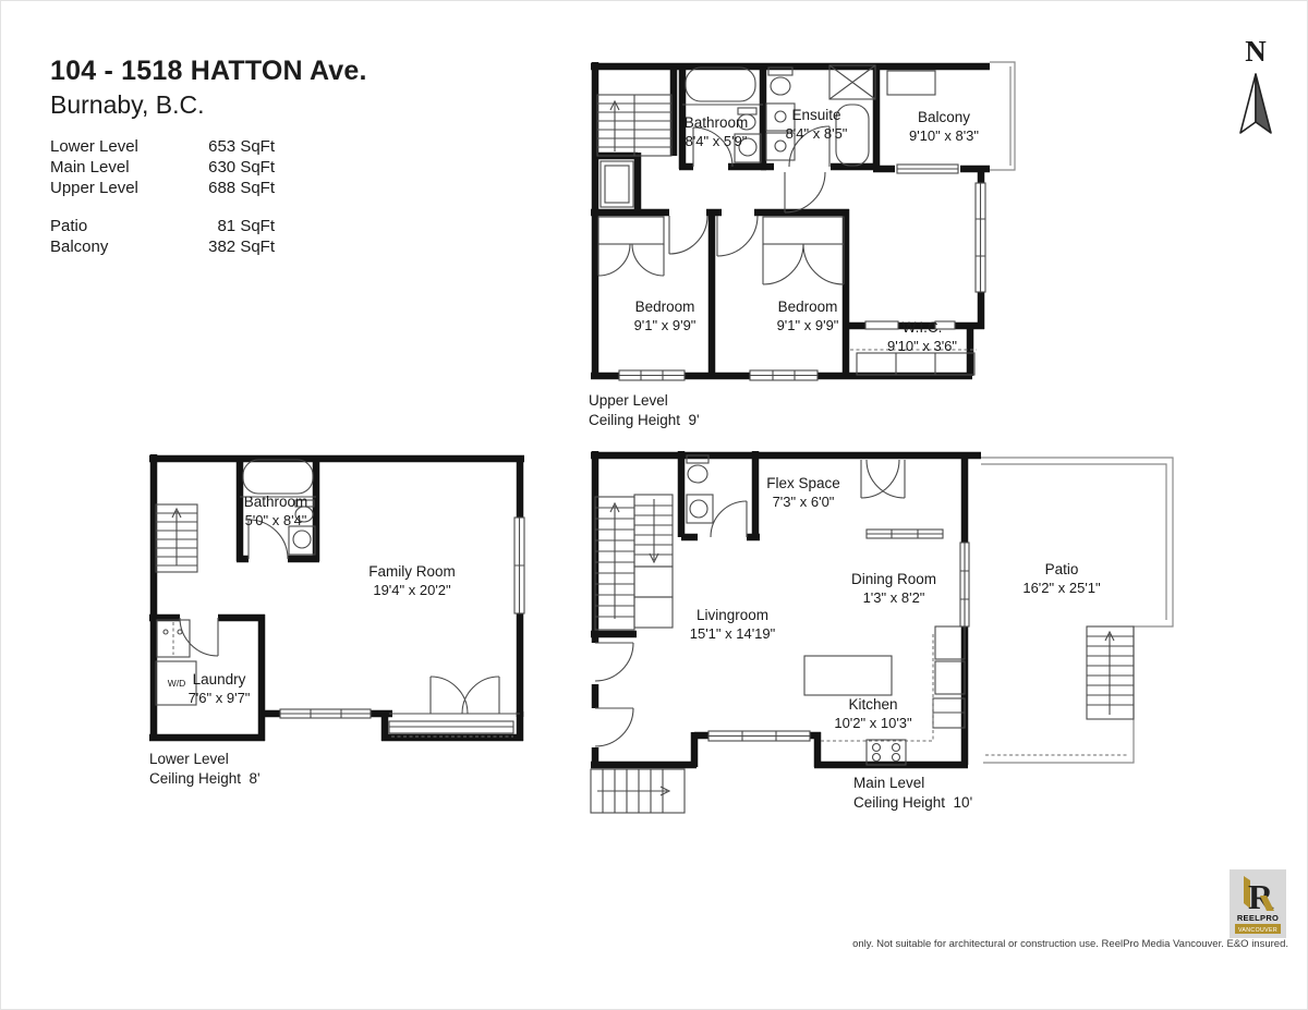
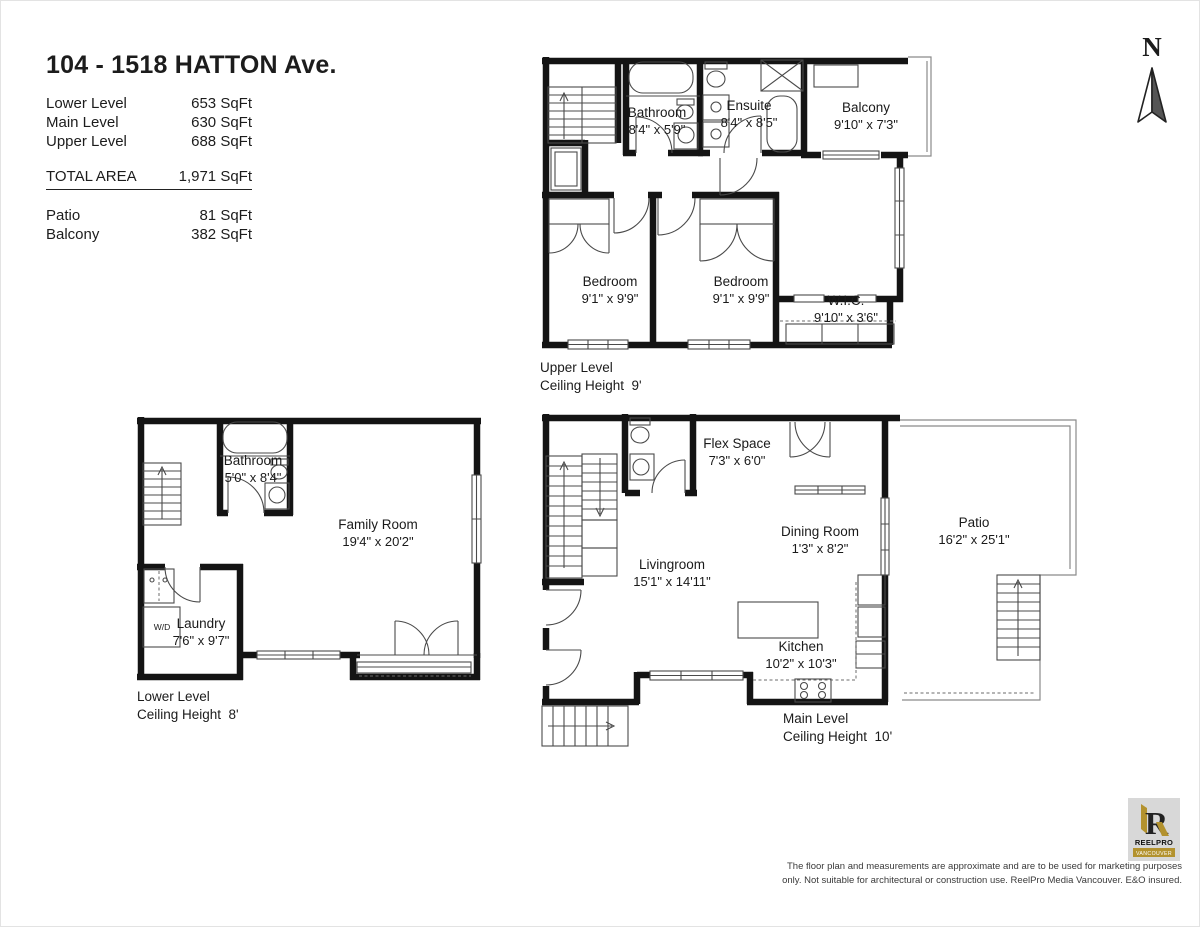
  104 - 1518 HATTON Ave.
- Burnaby, B.C.
  Lower Level
  653 SqFt
  Main Level
  630 SqFt
  Upper Level
  688 SqFt
+ TOTAL AREA
+ 1,971 SqFt
  Patio
  81 SqFt
  Balcony
  382 SqFt
  N
  Bathroom
  8'4" x 5'9"
  Ensuite
  8'4" x 8'5"
  Balcony
- 9'10" x 8'3"
+ 9'10" x 7'3"
  Bedroom
  9'1" x 9'9"
  Bedroom
  9'1" x 9'9"
  W.I.C.
  9'10" x 3'6"
  Upper Level
  Ceiling Height 9'
  Bathroom
  5'0" x 8'4"
  Family Room
  19'4" x 20'2"
  Laundry
  7'6" x 9'7"
  W/D
  Lower Level
  Ceiling Height 8'
  Flex Space
  7'3" x 6'0"
  Dining Room
  1'3" x 8'2"
  Livingroom
- 15'1" x 14'19"
+ 15'1" x 14'11"
  Kitchen
  10'2" x 10'3"
  Patio
  16'2" x 25'1"
  Main Level
  Ceiling Height 10'
  REELPRO
+ The floor plan and measurements are approximate and are to be used for marketing purposes
  only. Not suitable for architectural or construction use. ReelPro Media Vancouver. E&O insured.
